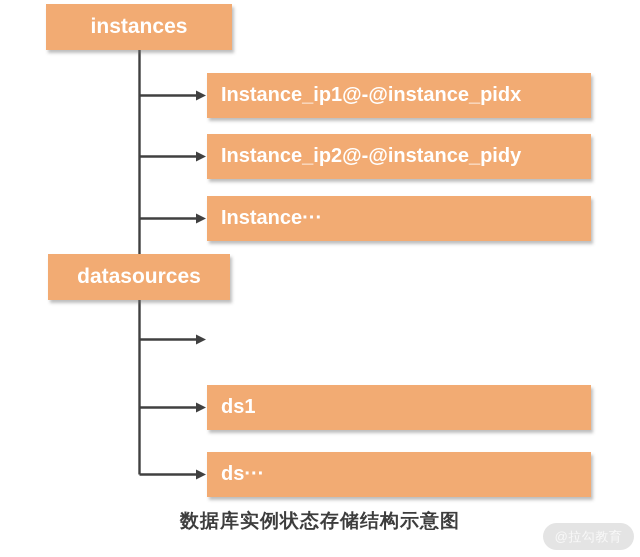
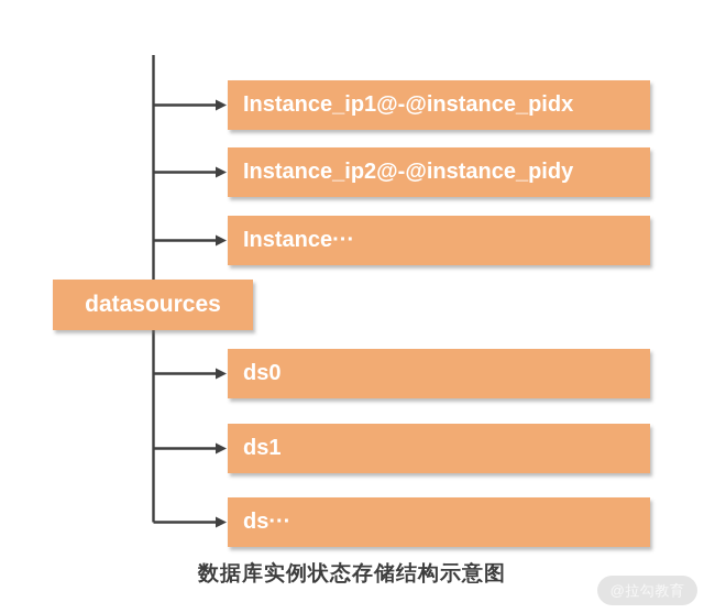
- instances
  Instance_ip1@-@instance_pidx
  Instance_ip2@-@instance_pidy
  Instance···
  datasources
+ ds0
  ds1
  ds···
  数据库实例状态存储结构示意图
